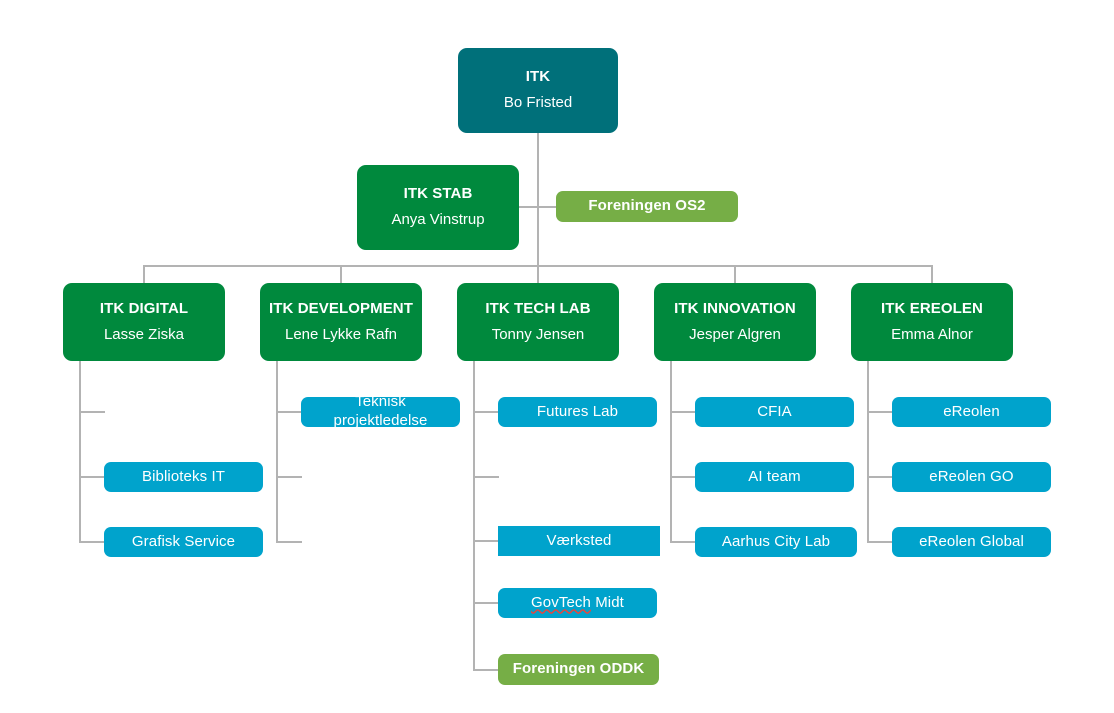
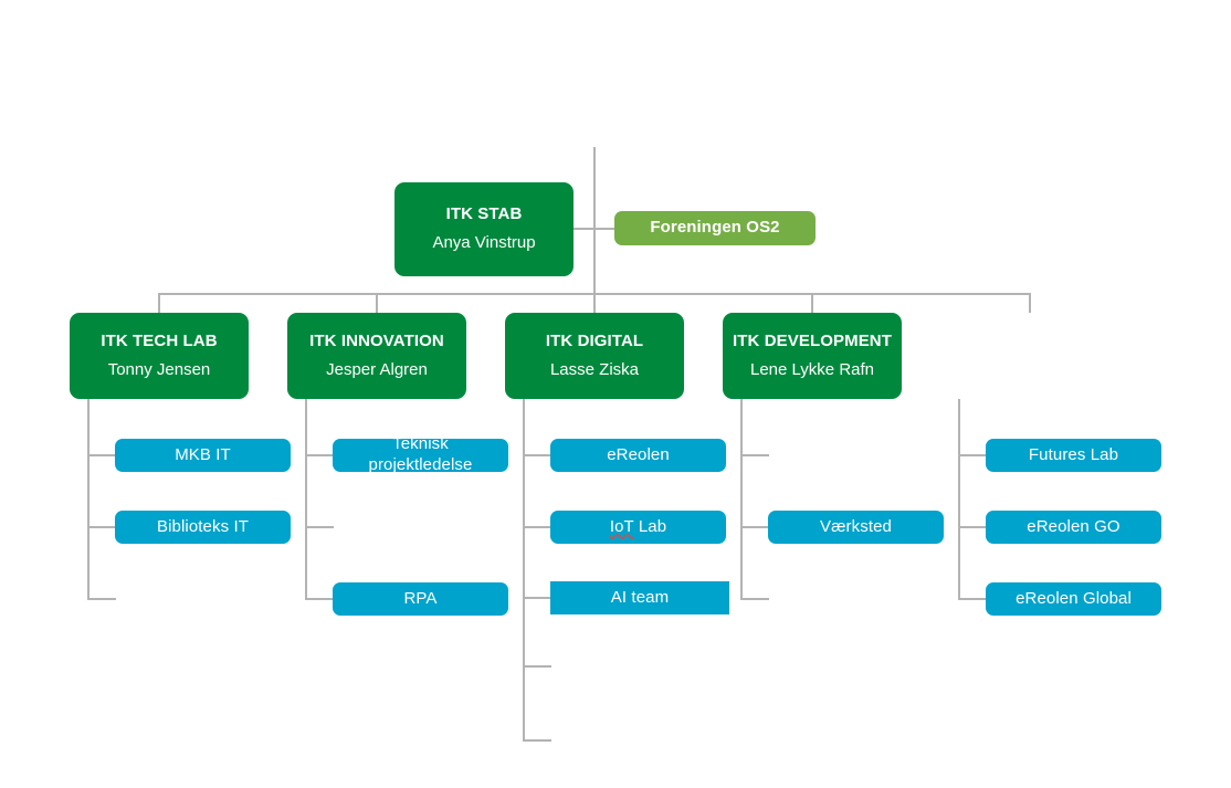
- ITK
- Bo Fristed
  ITK STAB
  Anya Vinstrup
  Foreningen OS2
- ITK DIGITAL
+ ITK TECH LAB
- Lasse Ziska
+ Tonny Jensen
+ MKB IT
  Biblioteks IT
- Grafisk Service
- ITK DEVELOPMENT
+ ITK INNOVATION
- Lene Lykke Rafn
+ Jesper Algren
  Teknisk projektledelse
+ RPA
- ITK TECH LAB
+ ITK DIGITAL
- Tonny Jensen
+ Lasse Ziska
- Futures Lab
+ eReolen
+ IoT Lab
- Værksted
+ AI team
- GovTech Midt
- Foreningen ODDK
- ITK INNOVATION
+ ITK DEVELOPMENT
- Jesper Algren
+ Lene Lykke Rafn
- CFIA
- AI team
+ Værksted
- Aarhus City Lab
- ITK EREOLEN
- Emma Alnor
- eReolen
+ Futures Lab
  eReolen GO
  eReolen Global
